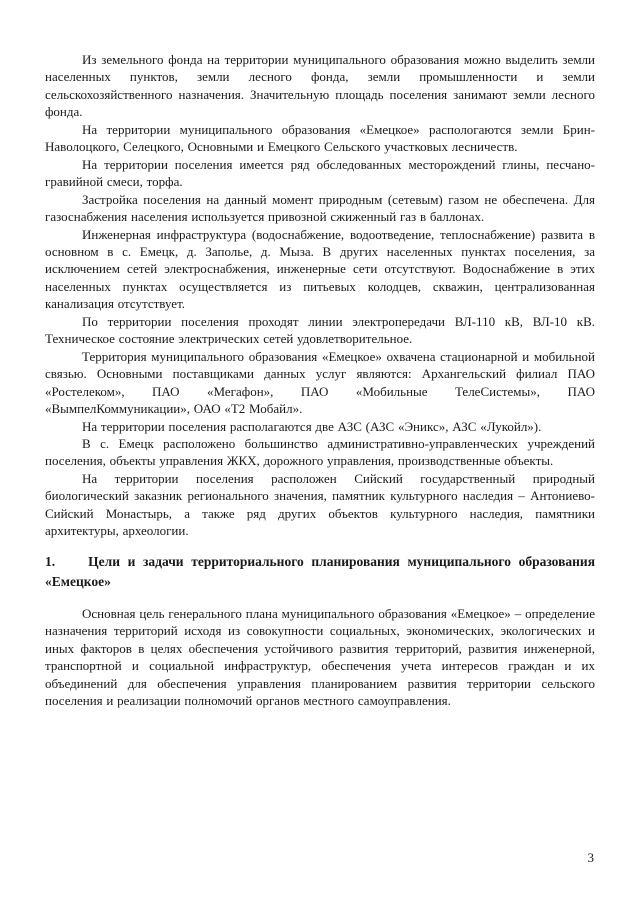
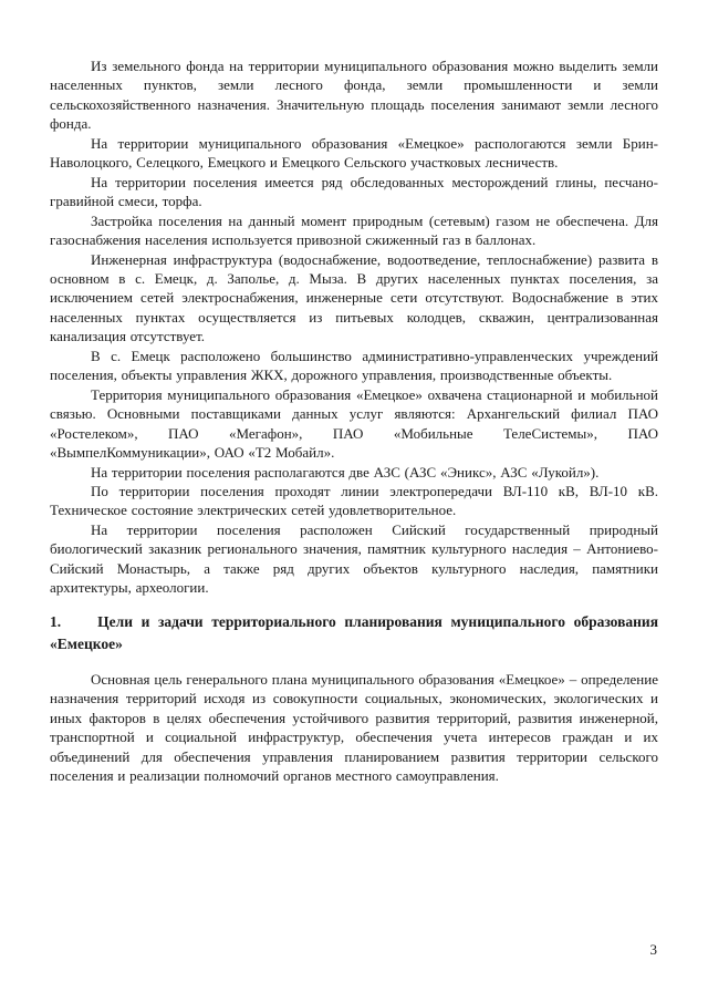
  Из земельного фонда на территории муниципального образования можно выделить земли населенных пунктов, земли лесного фонда, земли промышленности и земли сельскохозяйственного назначения. Значительную площадь поселения занимают земли лесного фонда.
- На территории муниципального образования «Емецкое» распологаются земли Брин-Наволоцкого, Селецкого, Основными и Емецкого Сельского участковых лесничеств.
+ На территории муниципального образования «Емецкое» распологаются земли Брин-Наволоцкого, Селецкого, Емецкого и Емецкого Сельского участковых лесничеств.
  На территории поселения имеется ряд обследованных месторождений глины, песчано-гравийной смеси, торфа.
  Застройка поселения на данный момент природным (сетевым) газом не обеспечена. Для газоснабжения населения используется привозной сжиженный газ в баллонах.
  Инженерная инфраструктура (водоснабжение, водоотведение, теплоснабжение) развита в основном в с. Емецк, д. Заполье, д. Мыза. В других населенных пунктах поселения, за исключением сетей электроснабжения, инженерные сети отсутствуют. Водоснабжение в этих населенных пунктах осуществляется из питьевых колодцев, скважин, централизованная канализация отсутствует.
- По территории поселения проходят линии электропередачи ВЛ-110 кВ, ВЛ-10 кВ. Техническое состояние электрических сетей удовлетворительное.
+ В с. Емецк расположено большинство административно-управленческих учреждений поселения, объекты управления ЖКХ, дорожного управления, производственные объекты.
  Территория муниципального образования «Емецкое» охвачена стационарной и мобильной связью. Основными поставщиками данных услуг являются: Архангельский филиал ПАО «Ростелеком», ПАО «Мегафон», ПАО «Мобильные ТелеСистемы», ПАО «ВымпелКоммуникации», ОАО «Т2 Мобайл».
  На территории поселения располагаются две АЗС (АЗС «Эникс», АЗС «Лукойл»).
- В с. Емецк расположено большинство административно-управленческих учреждений поселения, объекты управления ЖКХ, дорожного управления, производственные объекты.
+ По территории поселения проходят линии электропередачи ВЛ-110 кВ, ВЛ-10 кВ. Техническое состояние электрических сетей удовлетворительное.
  На территории поселения расположен Сийский государственный природный биологический заказник регионального значения, памятник культурного наследия – Антониево-Сийский Монастырь, а также ряд других объектов культурного наследия, памятники архитектуры, археологии.
  1. Цели и задачи территориального планирования муниципального образования «Емецкое»
  Основная цель генерального плана муниципального образования «Емецкое» – определение назначения территорий исходя из совокупности социальных, экономических, экологических и иных факторов в целях обеспечения устойчивого развития территорий, развития инженерной, транспортной и социальной инфраструктур, обеспечения учета интересов граждан и их объединений для обеспечения управления планированием развития территории сельского поселения и реализации полномочий органов местного самоуправления.
  3
